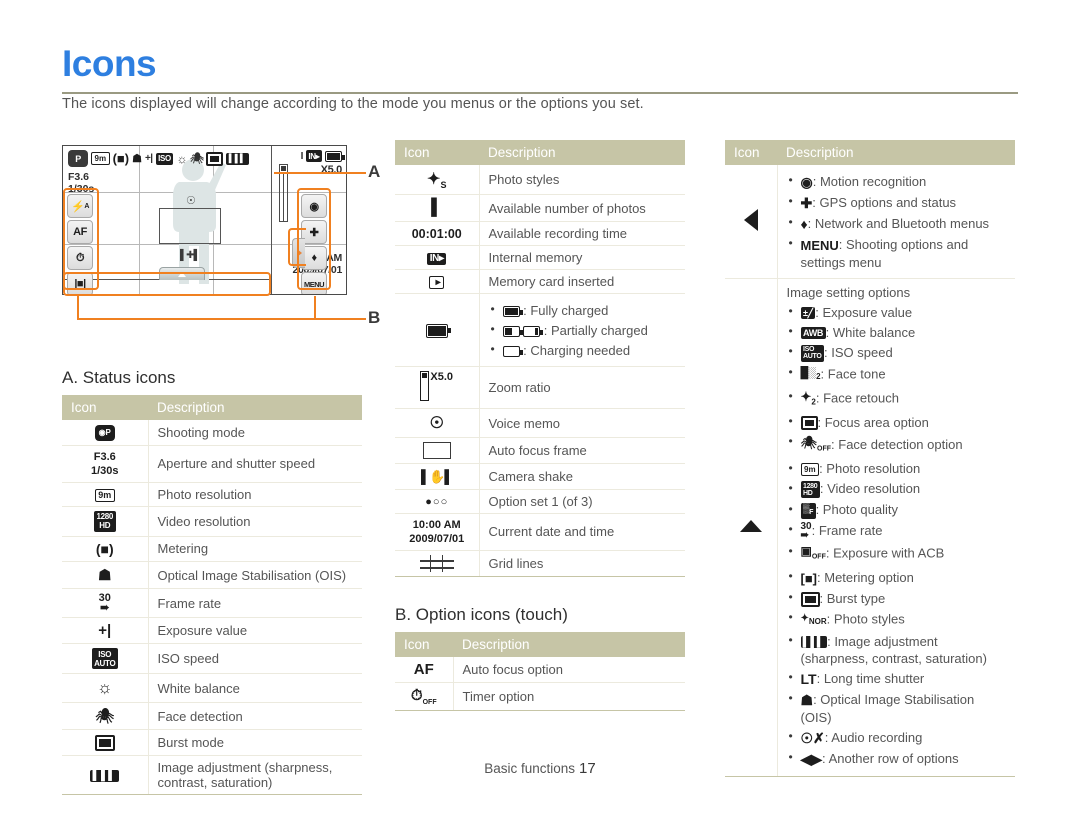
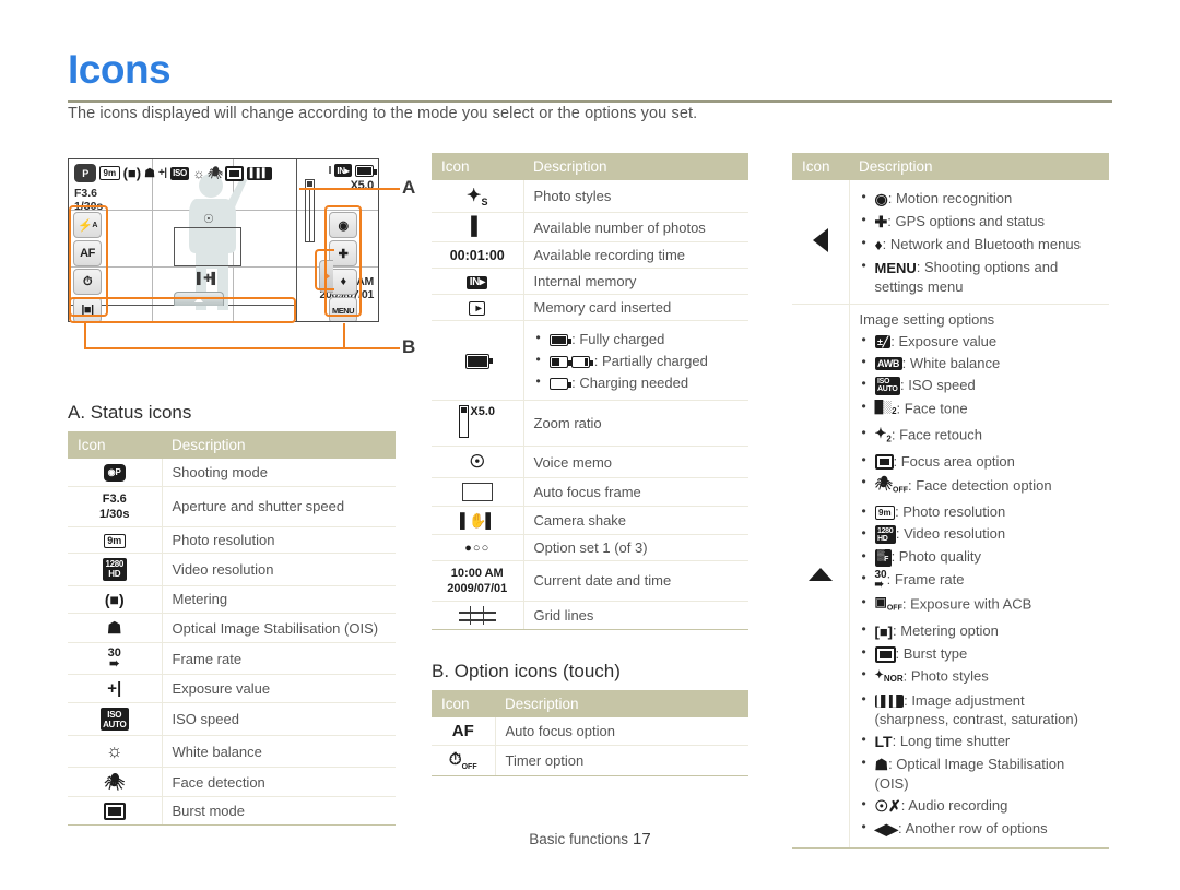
  Icons
- The icons displayed will change according to the mode you menus or the options you set.
+ The icons displayed will change according to the mode you select or the options you set.
  ☉
  ▌✚▌
  P
  9m
  (■)
  ☗
  +|
  ISO
  ☼
  🕷
  ▍▌▍
  F3.6
  1/30s
  I
  IN▸
  X5.0
  2009/07/01
  ⚡
  AF
  ⏱
  |■|
  ◉
  ✚
  ♦
  MENU
  A
  B
  A. Status icons
  Icon	Description
  ◉P	Shooting mode
  F3.61/30s	Aperture and shutter speed
  9m	Photo resolution
  1280HD	Video resolution
  (■)	Metering
  ☗	Optical Image Stabilisation (OIS)
  30➠	Frame rate
  +|	Exposure value
  ISOAUTO	ISO speed
  ☼	White balance
  🕷	Face detection
  	Burst mode
- ▍▌▍	Image adjustment (sharpness, contrast, saturation)
  Icon	Description
  ✦S	Photo styles
  ▌	Available number of photos
  00:01:00	Available recording time
  IN▸	Internal memory
  ▸	Memory card inserted
  	: Fully charged : Partially charged : Charging needed
  X5.0	Zoom ratio
  ☉	Voice memo
  	Auto focus frame
  ▌✋▌	Camera shake
  ●○○	Option set 1 (of 3)
  10:00 AM2009/07/01	Current date and time
  	Grid lines
  B. Option icons (touch)
  Icon	Description
  AF	Auto focus option
  ⏱	Timer option
  Icon	Description
  	◉: Motion recognition ✚: GPS options and status ♦: Network and Bluetooth menus MENU: Shooting options and settings menu
  	Image setting options ±╱ : Exposure value AWB : White balance: ISO speed █░2: Face tone ✦2: Face retouch : Focus area option 🕷 : Face detection option 9m : Photo resolution: Video resolution ▒ : Photo quality 30➠: Frame rate ▣ : Exposure with ACB [■]: Metering option : Burst type ✦NOR: Photo styles ▍▌▍ : Image adjustment (sharpness, contrast, saturation) LT: Long time shutter ☗: Optical Image Stabilisation (OIS) ☉✗: Audio recording ◀▶: Another row of options
  Basic functions 17
